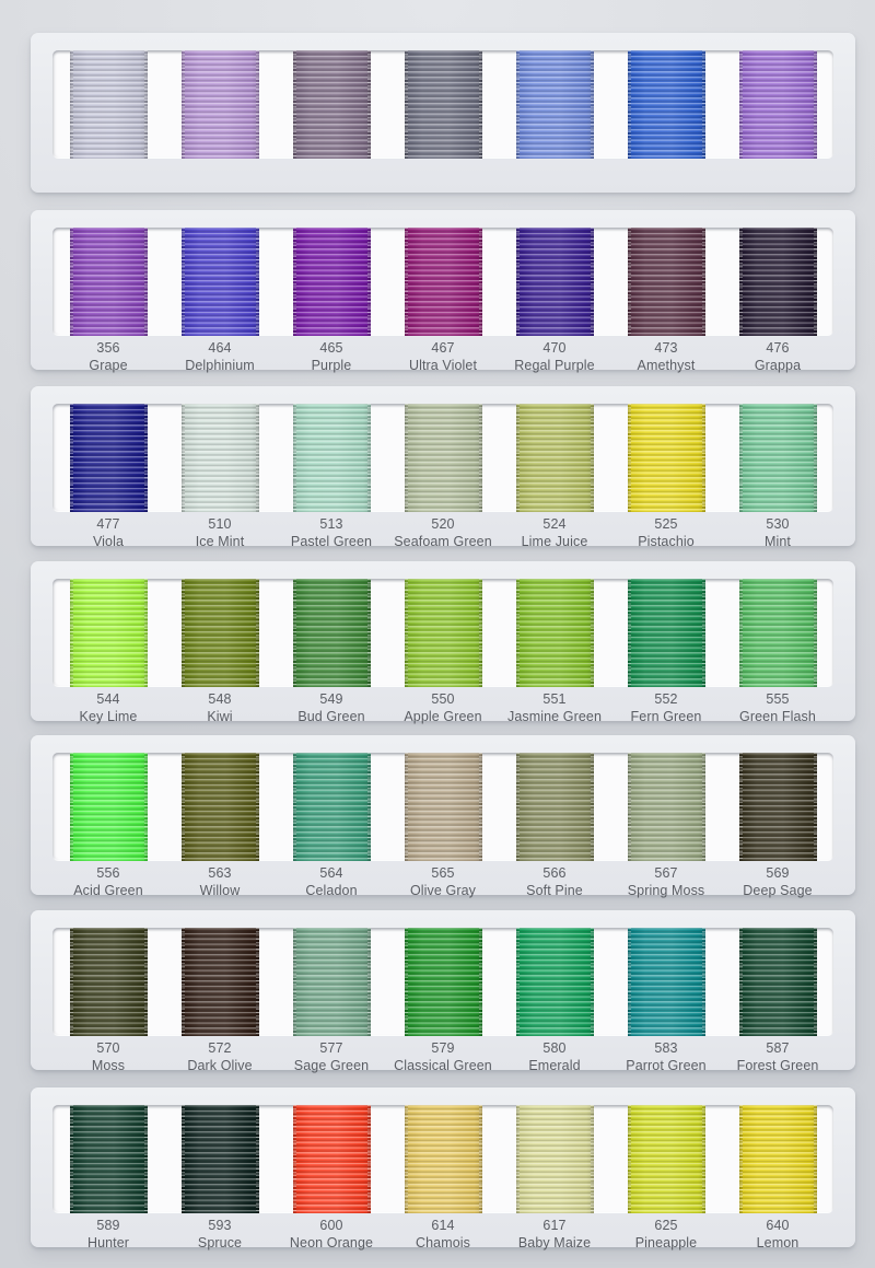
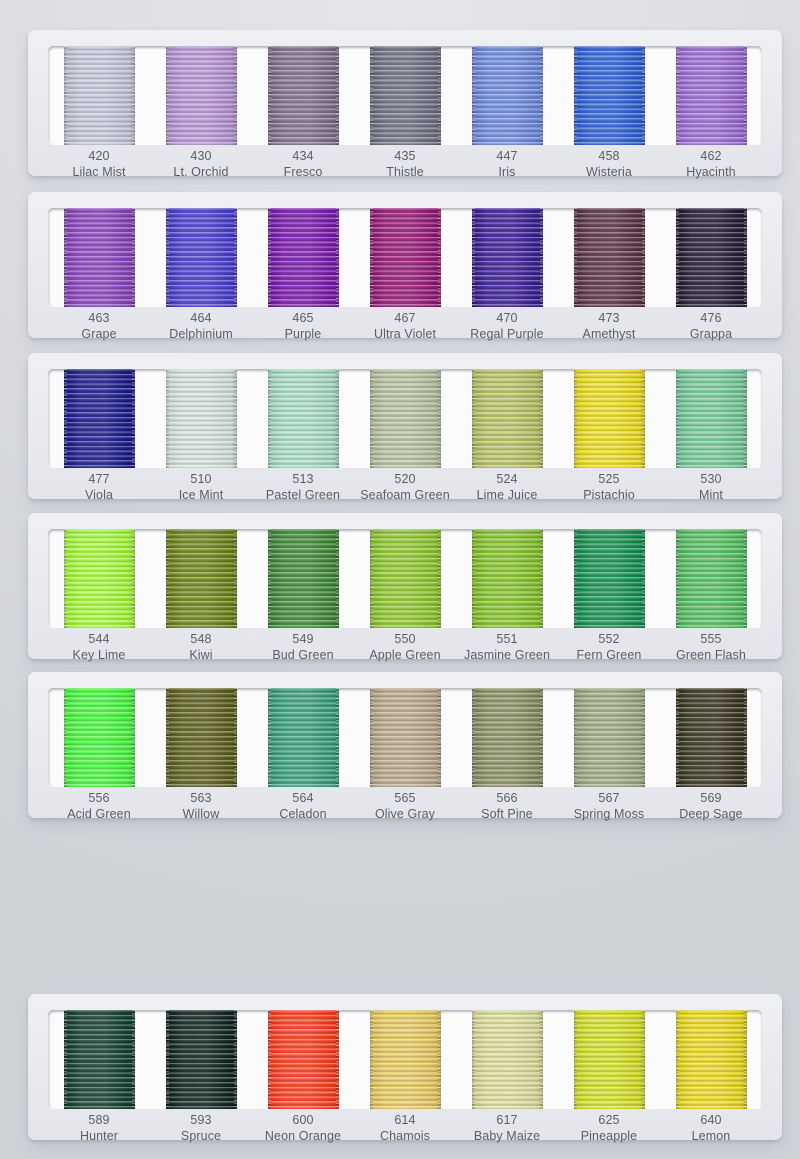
+ 420
+ Lilac Mist
+ 430
+ Lt. Orchid
+ 434
+ Fresco
+ 435
+ Thistle
+ 447
+ Iris
+ 458
+ Wisteria
+ 462
+ Hyacinth
- 356
+ 463
  Grape
  464
  Delphinium
  465
  Purple
  467
  Ultra Violet
  470
  Regal Purple
  473
  Amethyst
  476
  Grappa
  477
  Viola
  510
  Ice Mint
  513
  Pastel Green
  520
  Seafoam Green
  524
  Lime Juice
  525
  Pistachio
  530
  Mint
  544
  Key Lime
  548
  Kiwi
  549
  Bud Green
  550
  Apple Green
  551
  Jasmine Green
  552
  Fern Green
  555
  Green Flash
  556
  Acid Green
  563
  Willow
  564
  Celadon
  565
  Olive Gray
  566
  Soft Pine
  567
  Spring Moss
  569
  Deep Sage
- 570
- Moss
- 572
- Dark Olive
- 577
- Sage Green
- 579
- Classical Green
- 580
- Emerald
- 583
- Parrot Green
- 587
- Forest Green
  589
  Hunter
  593
  Spruce
  600
  Neon Orange
  614
  Chamois
  617
  Baby Maize
  625
  Pineapple
  640
  Lemon
